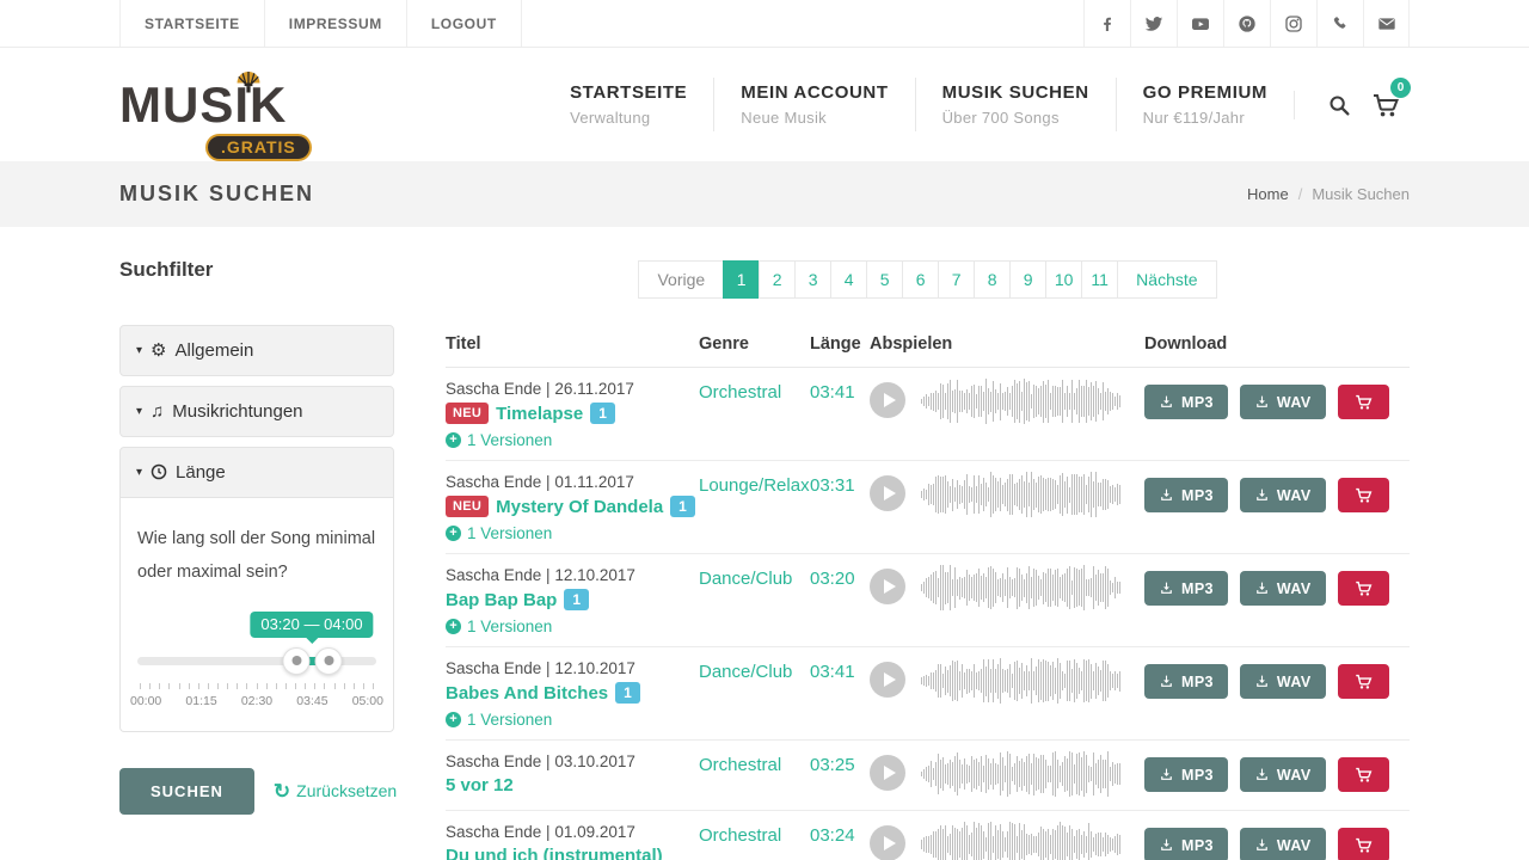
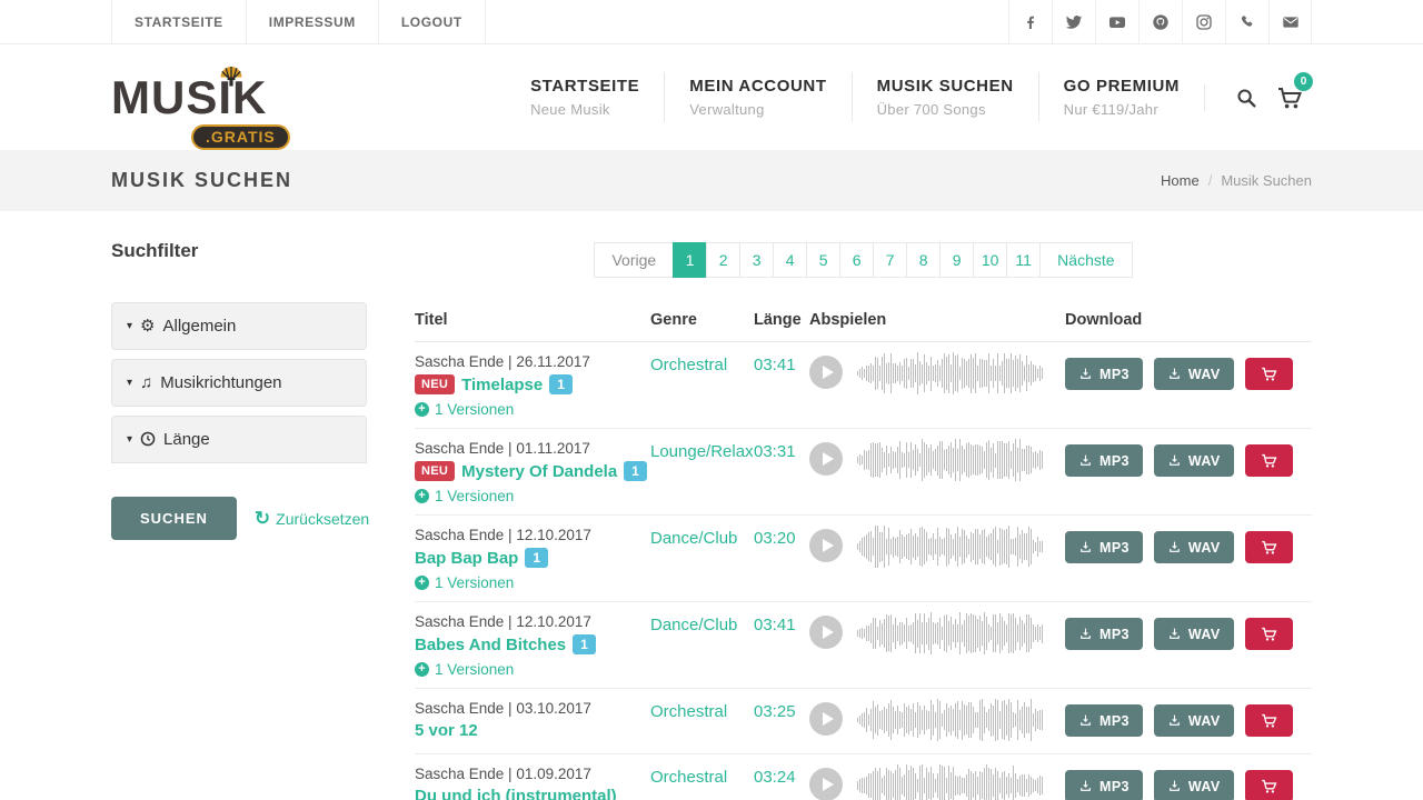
  STARTSEITE
  IMPRESSUM
  LOGOUT
  MUSIK
  .GRATIS
  STARTSEITE
- Verwaltung
+ Neue Musik
  MEIN ACCOUNT
- Neue Musik
+ Verwaltung
  MUSIK SUCHEN
  Über 700 Songs
  GO PREMIUM
  Nur €119/Jahr
  0
  MUSIK SUCHEN
  Home
  /
  Musik Suchen
  Suchfilter
  ▾
  ⚙
  Allgemein
  ▾
  ♫
  Musikrichtungen
  ▾
  Länge
- Wie lang soll der Song minimal oder maximal sein?
- 03:20 — 04:00
- 00:00
- 01:15
- 02:30
- 03:45
- 05:00
  SUCHEN
  ↻
  Zurücksetzen
  Vorige
  1
  2
  3
  4
  5
  6
  7
  8
  9
  10
  11
  Nächste
  Titel
  Genre
  Länge
  Abspielen
  Download
  Sascha Ende | 26.11.2017
  NEU
  Timelapse
  1
  +
  1 Versionen
  Orchestral
  03:41
  MP3
  WAV
  Sascha Ende | 01.11.2017
  NEU
  Mystery Of Dandela
  1
  +
  1 Versionen
  Lounge/Relax
  03:31
  MP3
  WAV
  Sascha Ende | 12.10.2017
  Bap Bap Bap
  1
  +
  1 Versionen
  Dance/Club
  03:20
  MP3
  WAV
  Sascha Ende | 12.10.2017
  Babes And Bitches
  1
  +
  1 Versionen
  Dance/Club
  03:41
  MP3
  WAV
  Sascha Ende | 03.10.2017
  5 vor 12
  Orchestral
  03:25
  MP3
  WAV
  Sascha Ende | 01.09.2017
  Du und ich (instrumental)
  Orchestral
  03:24
  MP3
  WAV
